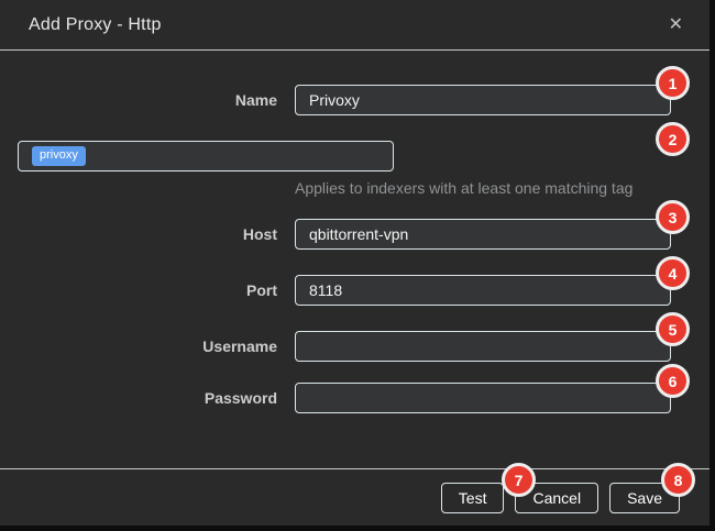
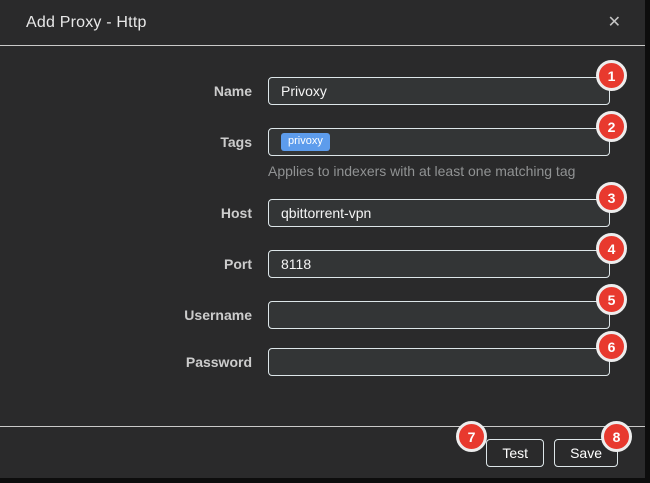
  Add Proxy - Http
  ✕
  Name
  Privoxy
+ Tags
  privoxy
  Applies to indexers with at least one matching tag
  Host
  qbittorrent-vpn
  Port
  8118
  Username
  Password
  Test
- Cancel
  Save
  1
  2
  3
  4
  5
  6
  7
  8
